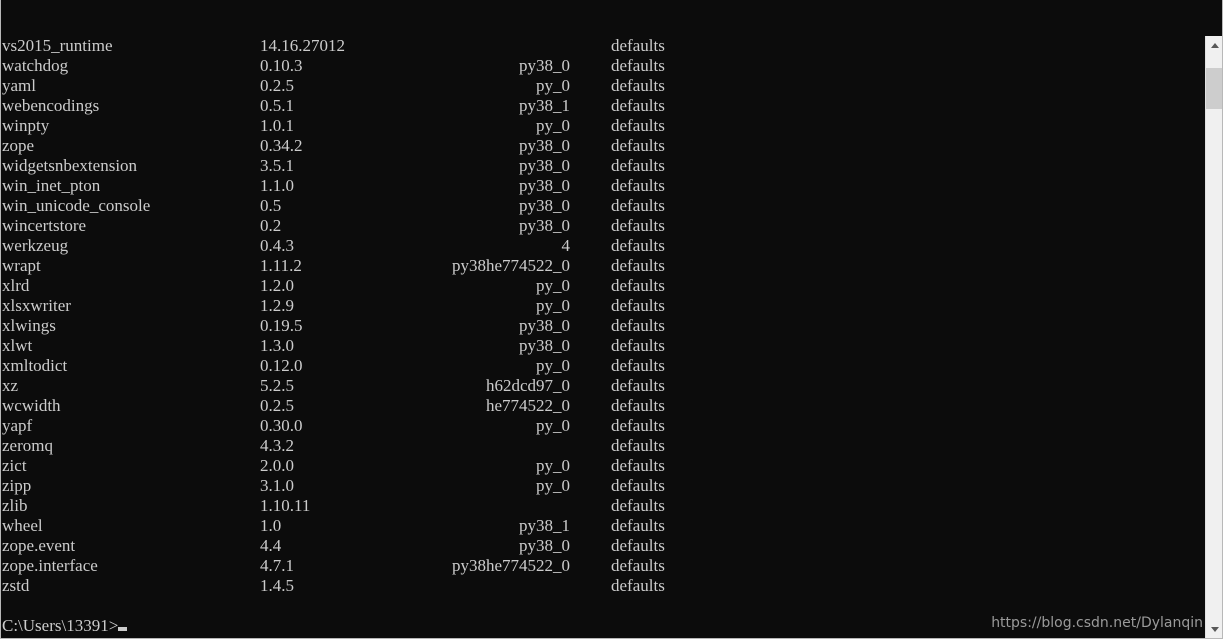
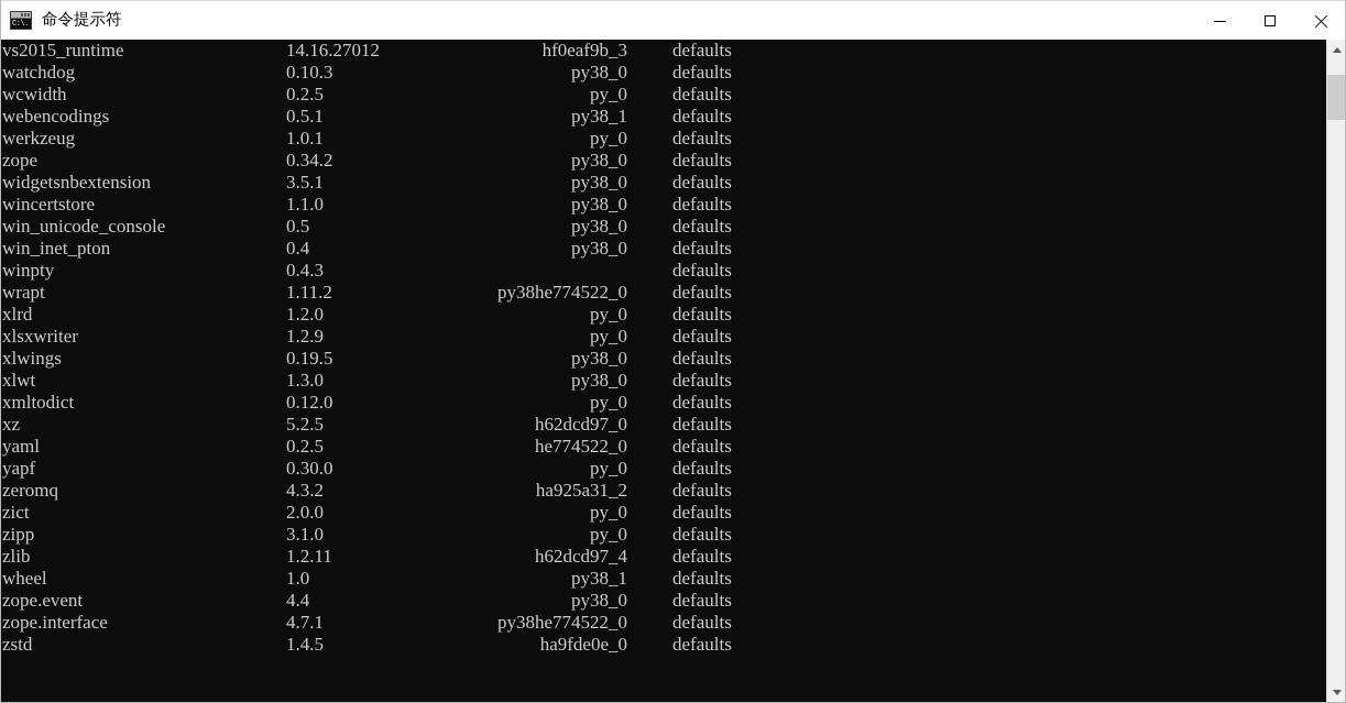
+ C:\.
+ 命令提示符
  vs2015_runtime
  14.16.27012
+ hf0eaf9b_3
  defaults
  watchdog
  0.10.3
  py38_0
  defaults
- yaml
+ wcwidth
  0.2.5
  py_0
  defaults
  webencodings
  0.5.1
  py38_1
  defaults
- winpty
+ werkzeug
  1.0.1
  py_0
  defaults
  zope
  0.34.2
  py38_0
  defaults
  widgetsnbextension
  3.5.1
  py38_0
  defaults
- win_inet_pton
+ wincertstore
  1.1.0
  py38_0
  defaults
  win_unicode_console
  0.5
  py38_0
  defaults
- wincertstore
+ win_inet_pton
- 0.2
+ 0.4
  py38_0
  defaults
- werkzeug
+ winpty
  0.4.3
- 4
  defaults
  wrapt
  1.11.2
  py38he774522_0
  defaults
  xlrd
  1.2.0
  py_0
  defaults
  xlsxwriter
  1.2.9
  py_0
  defaults
  xlwings
  0.19.5
  py38_0
  defaults
  xlwt
  1.3.0
  py38_0
  defaults
  xmltodict
  0.12.0
  py_0
  defaults
  xz
  5.2.5
  h62dcd97_0
  defaults
- wcwidth
+ yaml
  0.2.5
  he774522_0
  defaults
  yapf
  0.30.0
  py_0
  defaults
  zeromq
  4.3.2
+ ha925a31_2
  defaults
  zict
  2.0.0
  py_0
  defaults
  zipp
  3.1.0
  py_0
  defaults
  zlib
- 1.10.11
+ 1.2.11
+ h62dcd97_4
  defaults
  wheel
  1.0
  py38_1
  defaults
  zope.event
  4.4
  py38_0
  defaults
  zope.interface
  4.7.1
  py38he774522_0
  defaults
  zstd
  1.4.5
+ ha9fde0e_0
  defaults
- C:\Users\13391>
- https://blog.csdn.net/Dylanqin
